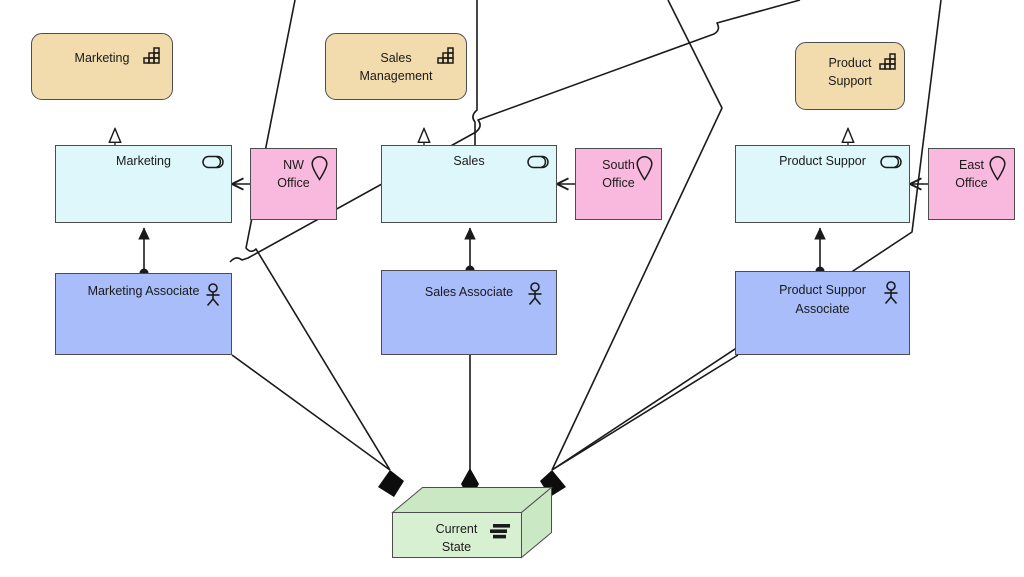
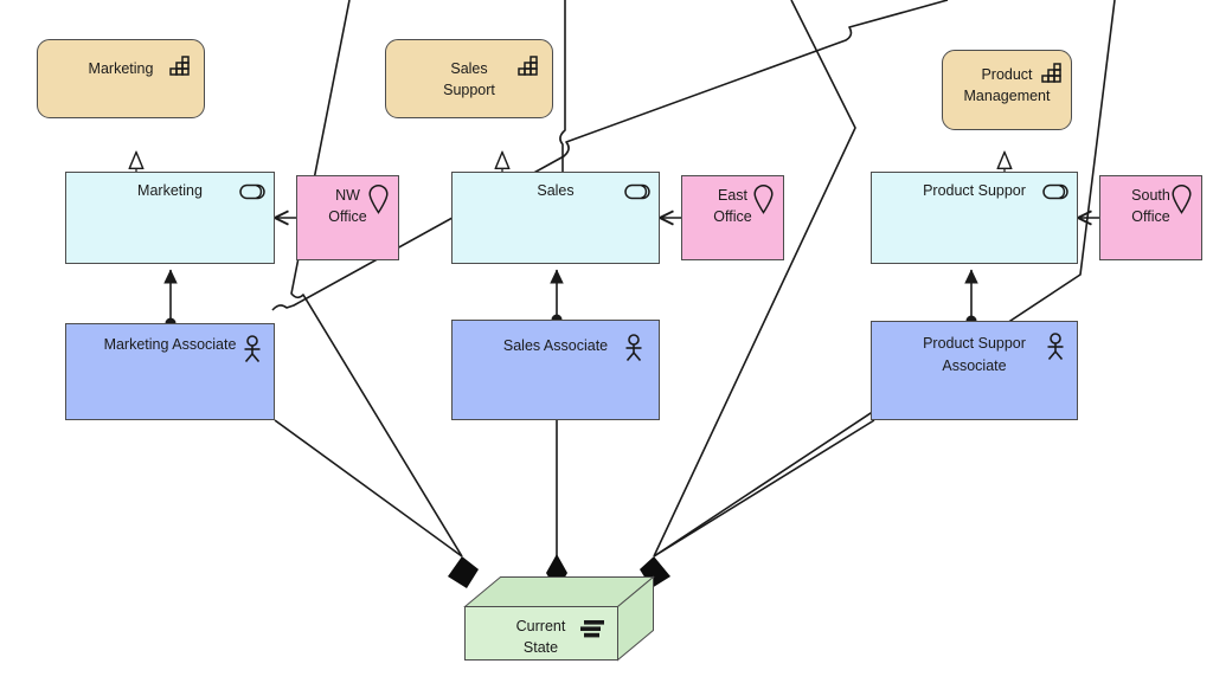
  Marketing
  Sales
- Management
+ Support
  Product
- Support
+ Management
  Marketing
  Sales
  Product Suppor
  NW
  Office
- South
+ East
  Office
- East
+ South
  Office
  Marketing Associate
  Sales Associate
  Product Suppor
  Associate
  Current
  State
